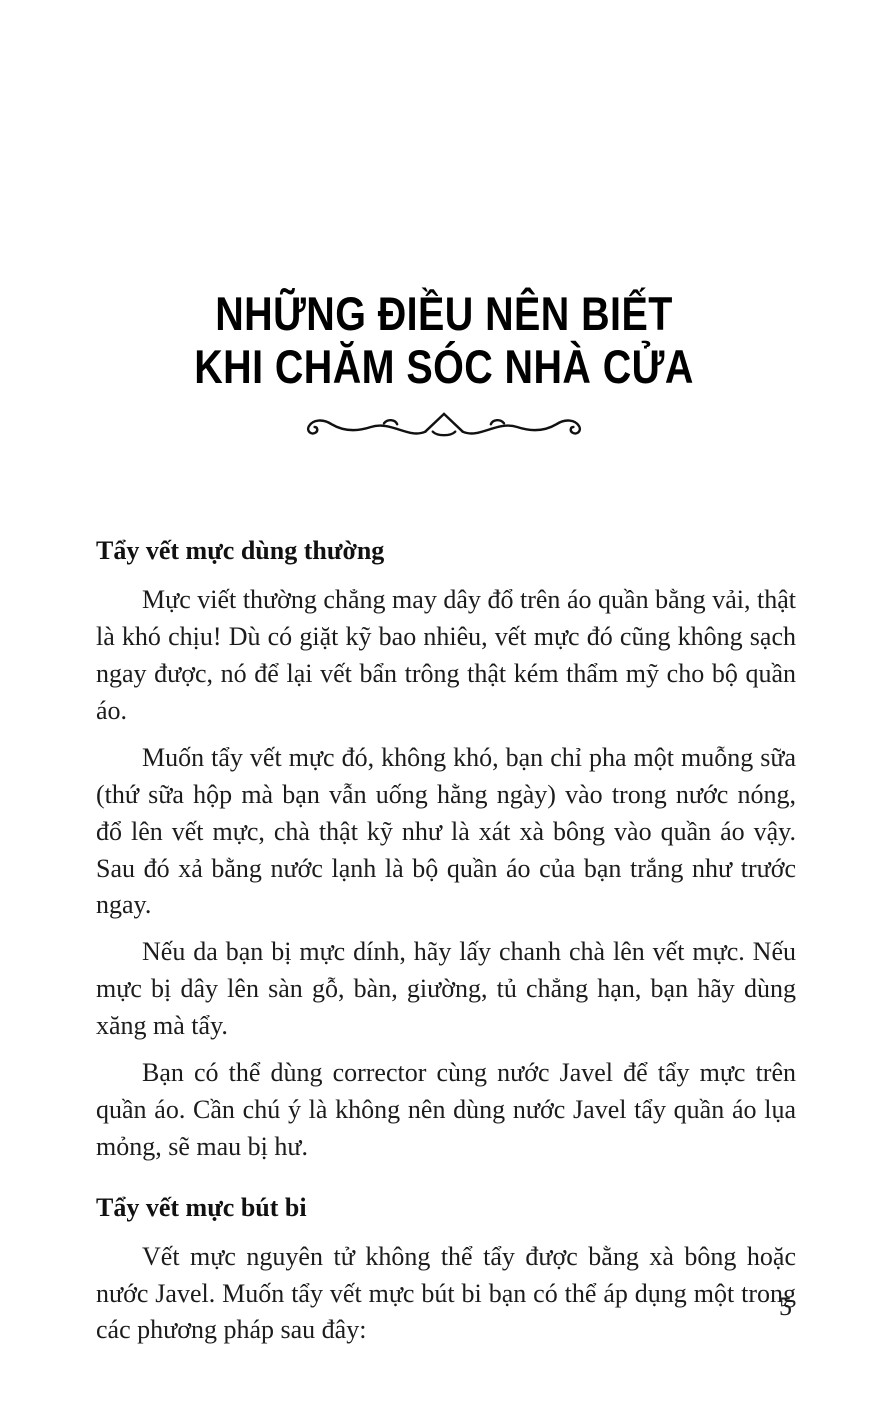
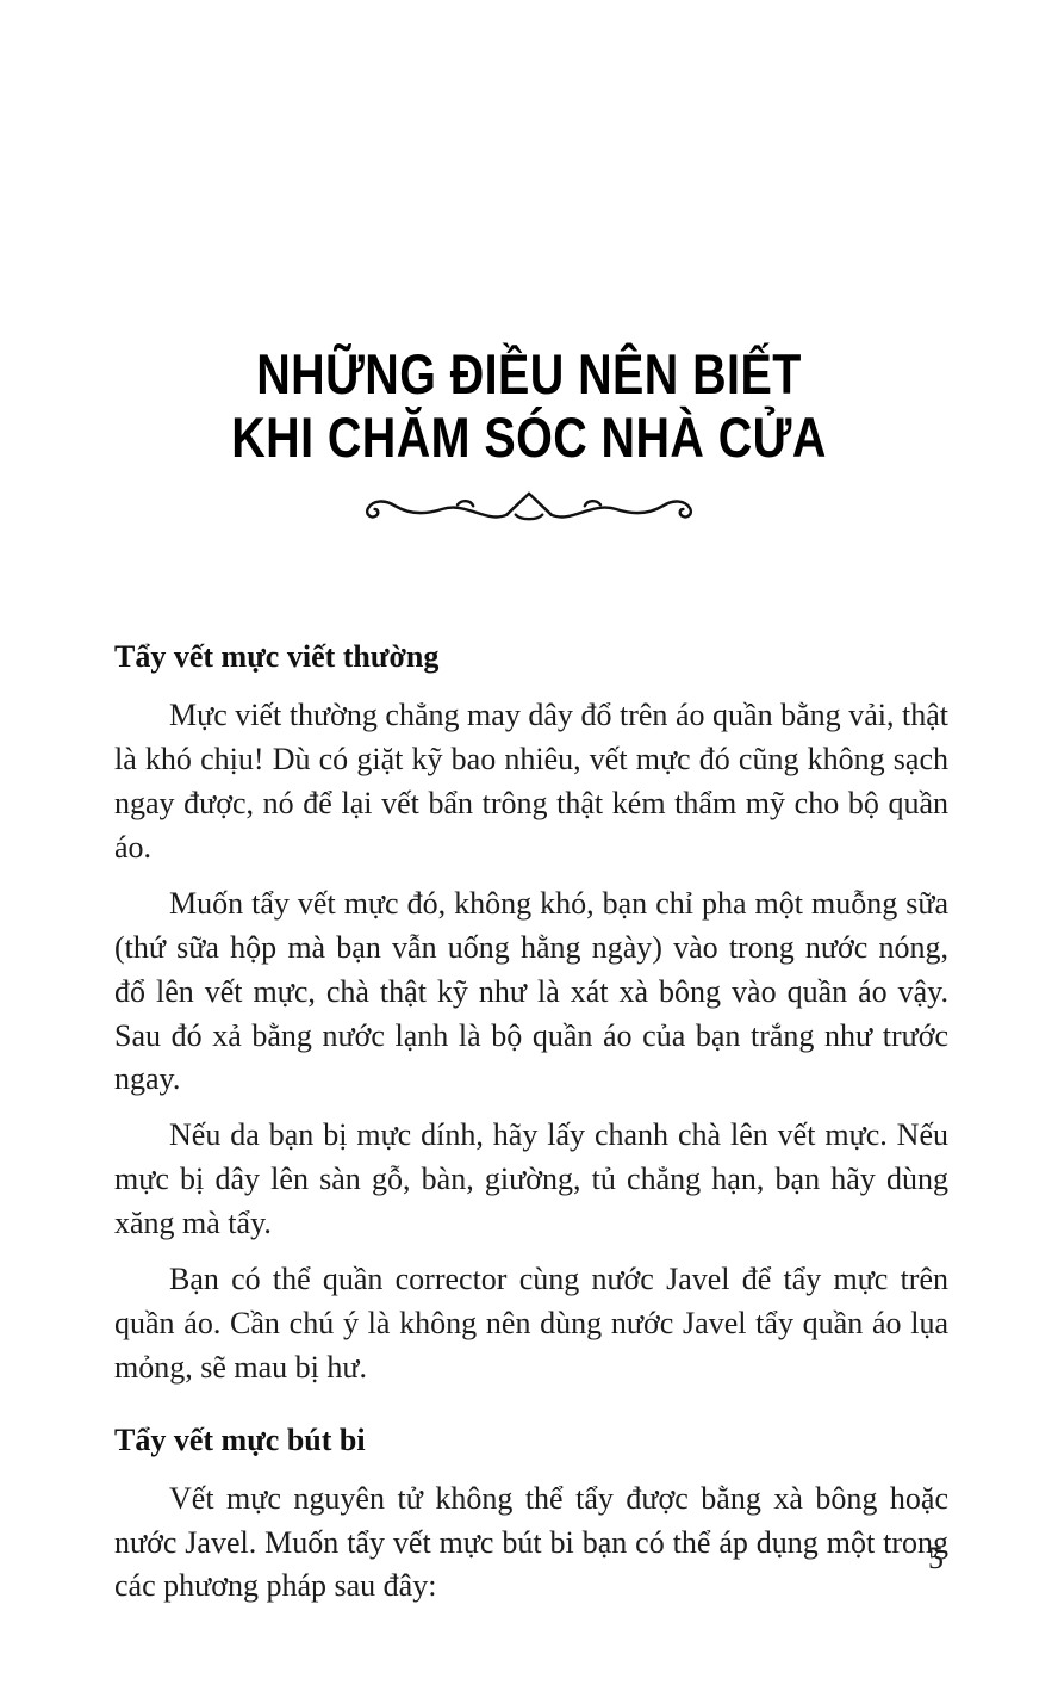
  NHỮNG ĐIỀU NÊN BIẾT
  KHI CHĂM SÓC NHÀ CỬA
- Tẩy vết mực dùng thường
+ Tẩy vết mực viết thường
  Mực viết thường chẳng may dây đổ trên áo quần bằng vải, thật là khó chịu! Dù có giặt kỹ bao nhiêu, vết mực đó cũng không sạch ngay được, nó để lại vết bẩn trông thật kém thẩm mỹ cho bộ quần áo.
  Muốn tẩy vết mực đó, không khó, bạn chỉ pha một muỗng sữa (thứ sữa hộp mà bạn vẫn uống hằng ngày) vào trong nước nóng, đổ lên vết mực, chà thật kỹ như là xát xà bông vào quần áo vậy. Sau đó xả bằng nước lạnh là bộ quần áo của bạn trắng như trước ngay.
  Nếu da bạn bị mực dính, hãy lấy chanh chà lên vết mực. Nếu mực bị dây lên sàn gỗ, bàn, giường, tủ chẳng hạn, bạn hãy dùng xăng mà tẩy.
- Bạn có thể dùng corrector cùng nước Javel để tẩy mực trên quần áo. Cần chú ý là không nên dùng nước Javel tẩy quần áo lụa mỏng, sẽ mau bị hư.
+ Bạn có thể quần corrector cùng nước Javel để tẩy mực trên quần áo. Cần chú ý là không nên dùng nước Javel tẩy quần áo lụa mỏng, sẽ mau bị hư.
  Tẩy vết mực bút bi
  Vết mực nguyên tử không thể tẩy được bằng xà bông hoặc nước Javel. Muốn tẩy vết mực bút bi bạn có thể áp dụng một trong các phương pháp sau đây:
  5
